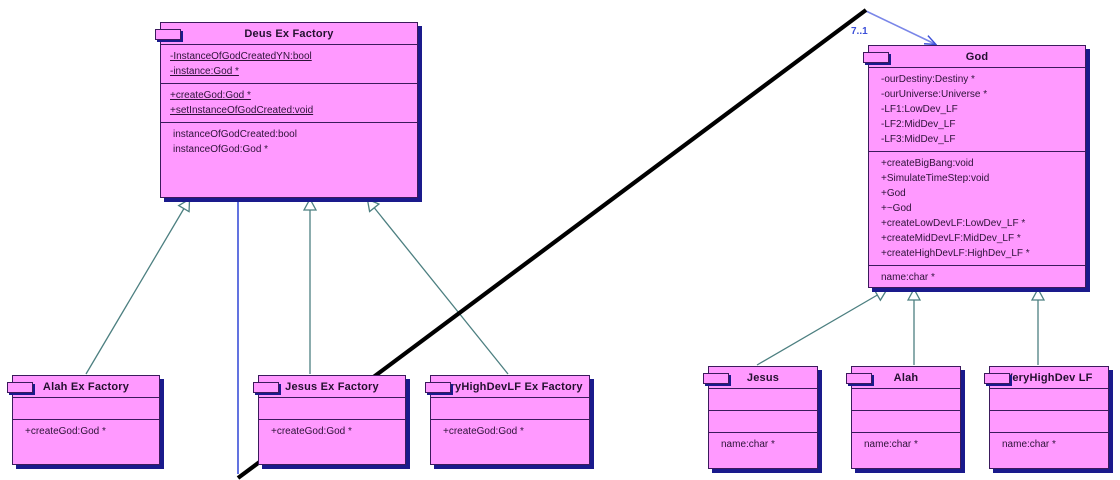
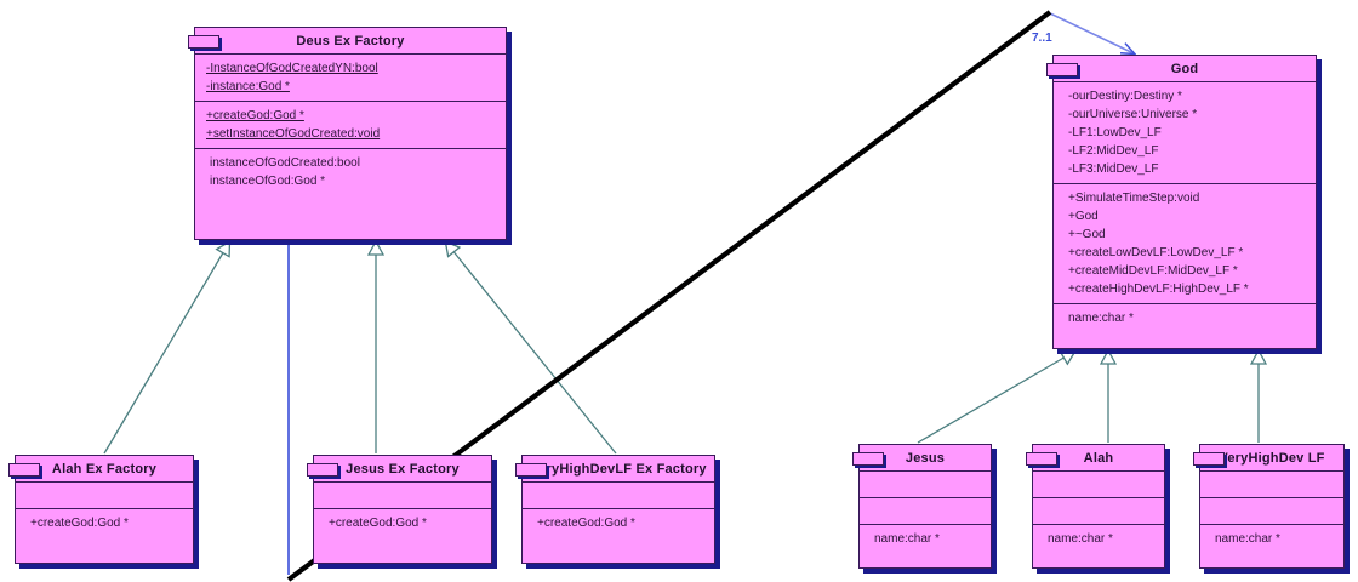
  Deus Ex Factory
  -InstanceOfGodCreatedYN:bool
  -instance:God *
  +createGod:God *
  +setInstanceOfGodCreated:void
  instanceOfGodCreated:bool
  instanceOfGod:God *
  God
  -ourDestiny:Destiny *
  -ourUniverse:Universe *
  -LF1:LowDev_LF
  -LF2:MidDev_LF
  -LF3:MidDev_LF
- +createBigBang:void
  +SimulateTimeStep:void
  +God
  +~God
  +createLowDevLF:LowDev_LF *
  +createMidDevLF:MidDev_LF *
  +createHighDevLF:HighDev_LF *
  name:char *
  Alah Ex Factory
  +createGod:God *
  Jesus Ex Factory
  +createGod:God *
  ryHighDevLF Ex Factory
  +createGod:God *
  Jesus
  name:char *
  Alah
  name:char *
  eryHighDev LF
  name:char *
  7..1
